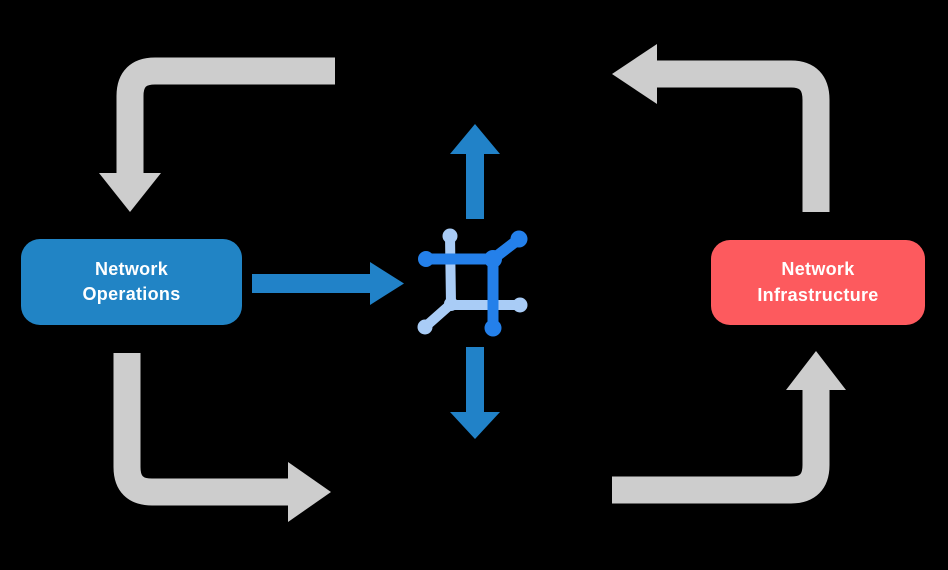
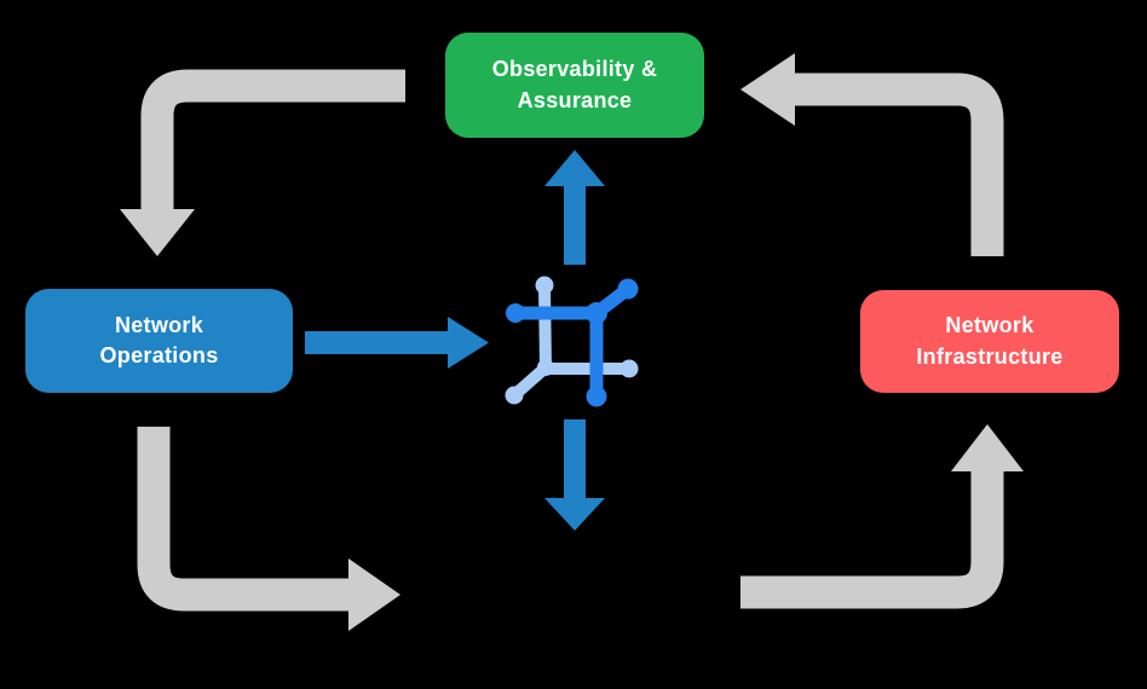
+ Observability &
+ Assurance
  Network
  Operations
  Network
  Infrastructure
